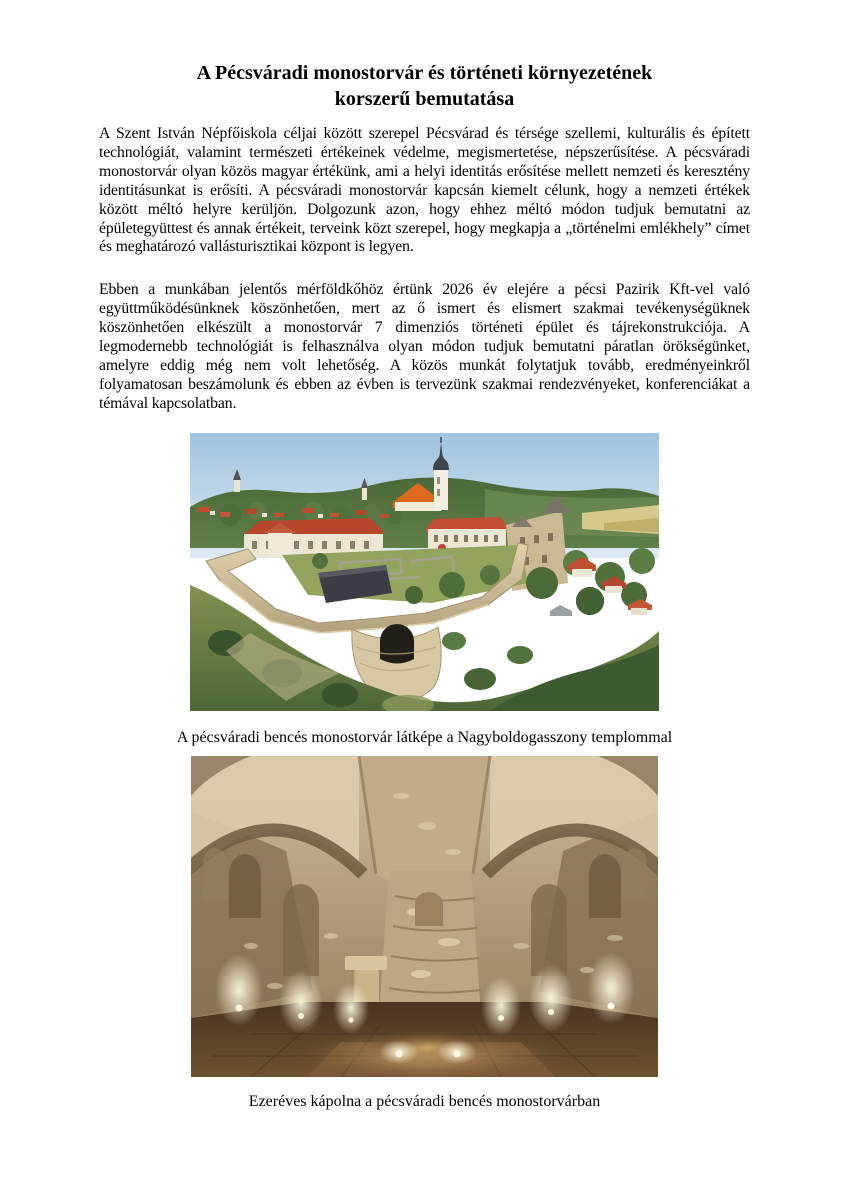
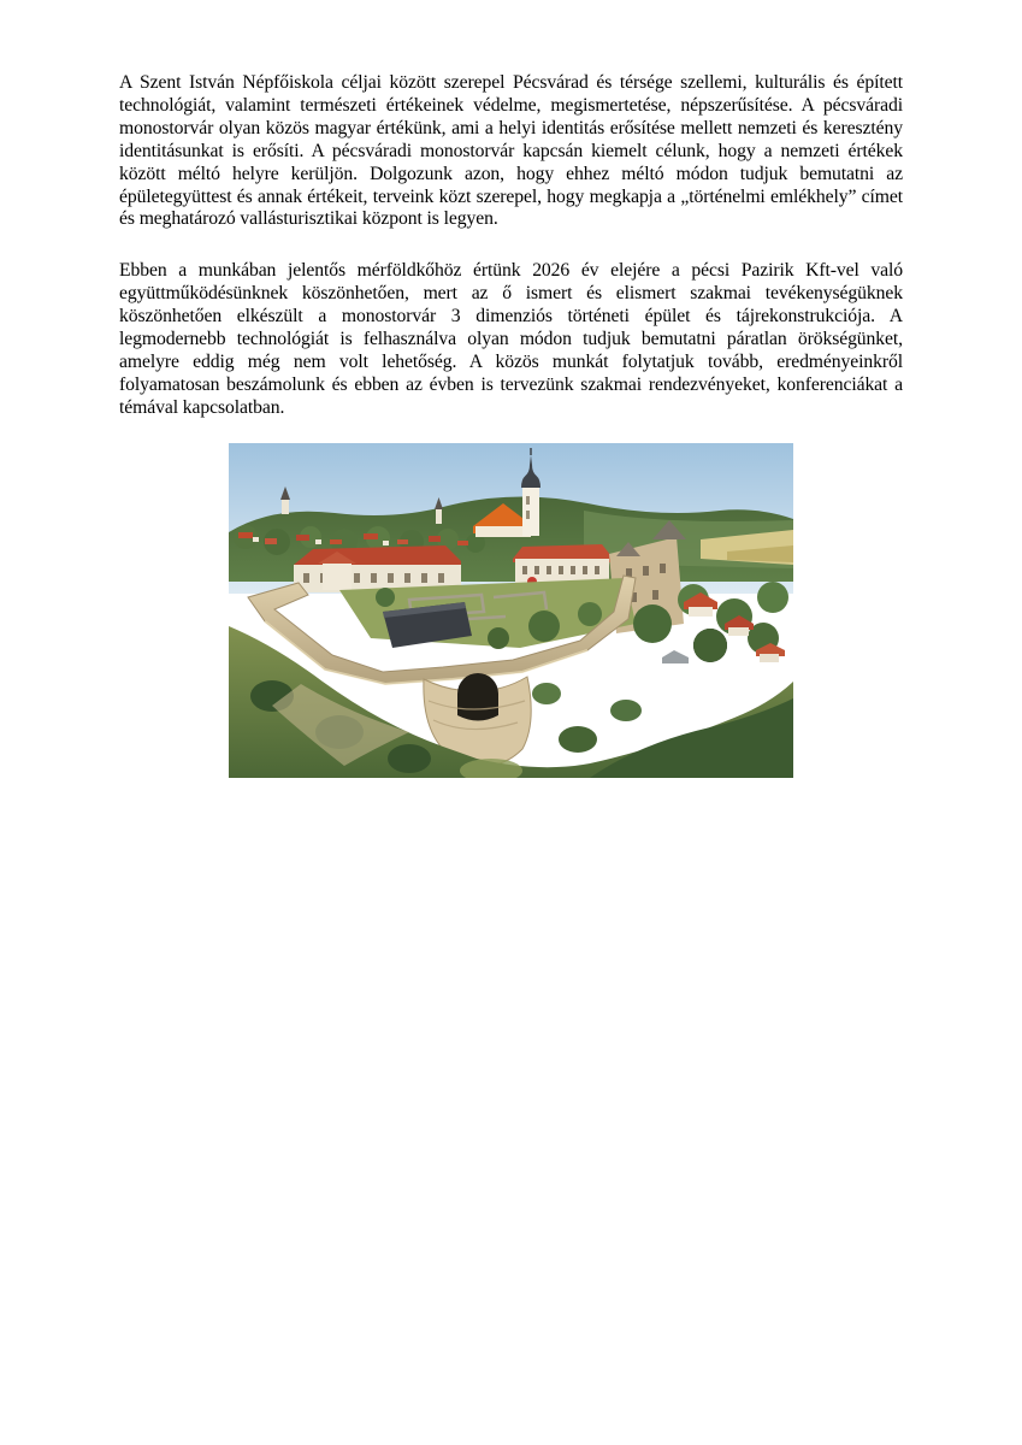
- A Pécsváradi monostorvár és történeti környezetének
- korszerű bemutatása
  A Szent István Népfőiskola céljai között szerepel Pécsvárad és térsége szellemi, kulturális és épített technológiát, valamint természeti értékeinek védelme, megismertetése, népszerűsítése. A pécsváradi monostorvár olyan közös magyar értékünk, ami a helyi identitás erősítése mellett nemzeti és keresztény identitásunkat is erősíti. A pécsváradi monostorvár kapcsán kiemelt célunk, hogy a nemzeti értékek között méltó helyre kerüljön. Dolgozunk azon, hogy ehhez méltó módon tudjuk bemutatni az épületegyüttest és annak értékeit, terveink közt szerepel, hogy megkapja a „történelmi emlékhely” címet és meghatározó vallásturisztikai központ is legyen.
- Ebben a munkában jelentős mérföldkőhöz értünk 2026 év elejére a pécsi Pazirik Kft-vel való együttműködésünknek köszönhetően, mert az ő ismert és elismert szakmai tevékenységüknek köszönhetően elkészült a monostorvár 7 dimenziós történeti épület és tájrekonstrukciója. A legmodernebb technológiát is felhasználva olyan módon tudjuk bemutatni páratlan örökségünket, amelyre eddig még nem volt lehetőség. A közös munkát folytatjuk tovább, eredményeinkről folyamatosan beszámolunk és ebben az évben is tervezünk szakmai rendezvényeket, konferenciákat a témával kapcsolatban.
+ Ebben a munkában jelentős mérföldkőhöz értünk 2026 év elejére a pécsi Pazirik Kft-vel való együttműködésünknek köszönhetően, mert az ő ismert és elismert szakmai tevékenységüknek köszönhetően elkészült a monostorvár 3 dimenziós történeti épület és tájrekonstrukciója. A legmodernebb technológiát is felhasználva olyan módon tudjuk bemutatni páratlan örökségünket, amelyre eddig még nem volt lehetőség. A közös munkát folytatjuk tovább, eredményeinkről folyamatosan beszámolunk és ebben az évben is tervezünk szakmai rendezvényeket, konferenciákat a témával kapcsolatban.
- A pécsváradi bencés monostorvár látképe a Nagyboldogasszony templommal
- Ezeréves kápolna a pécsváradi bencés monostorvárban
